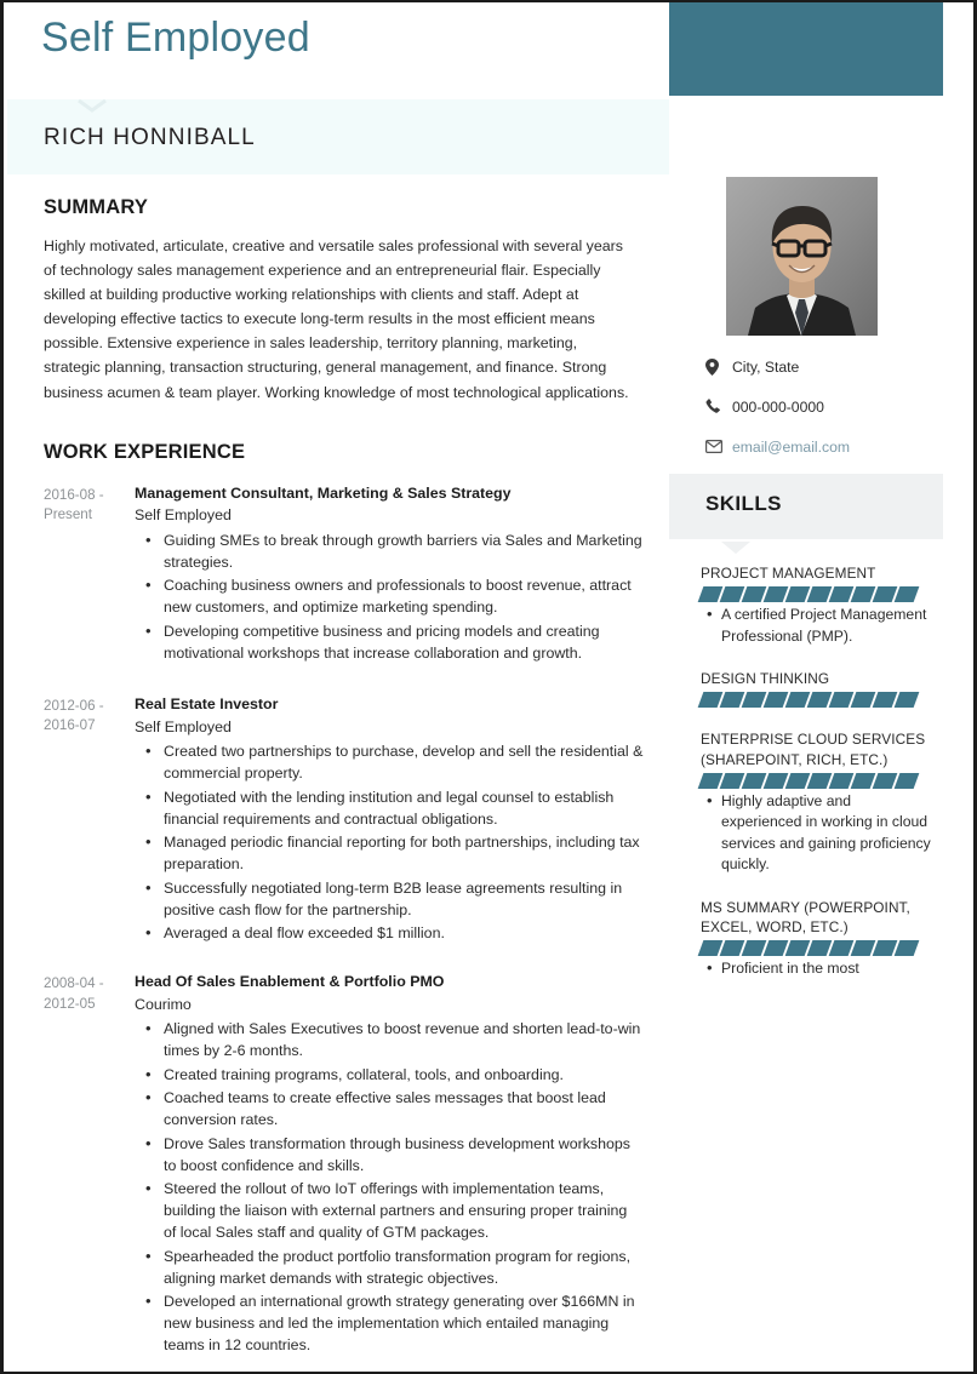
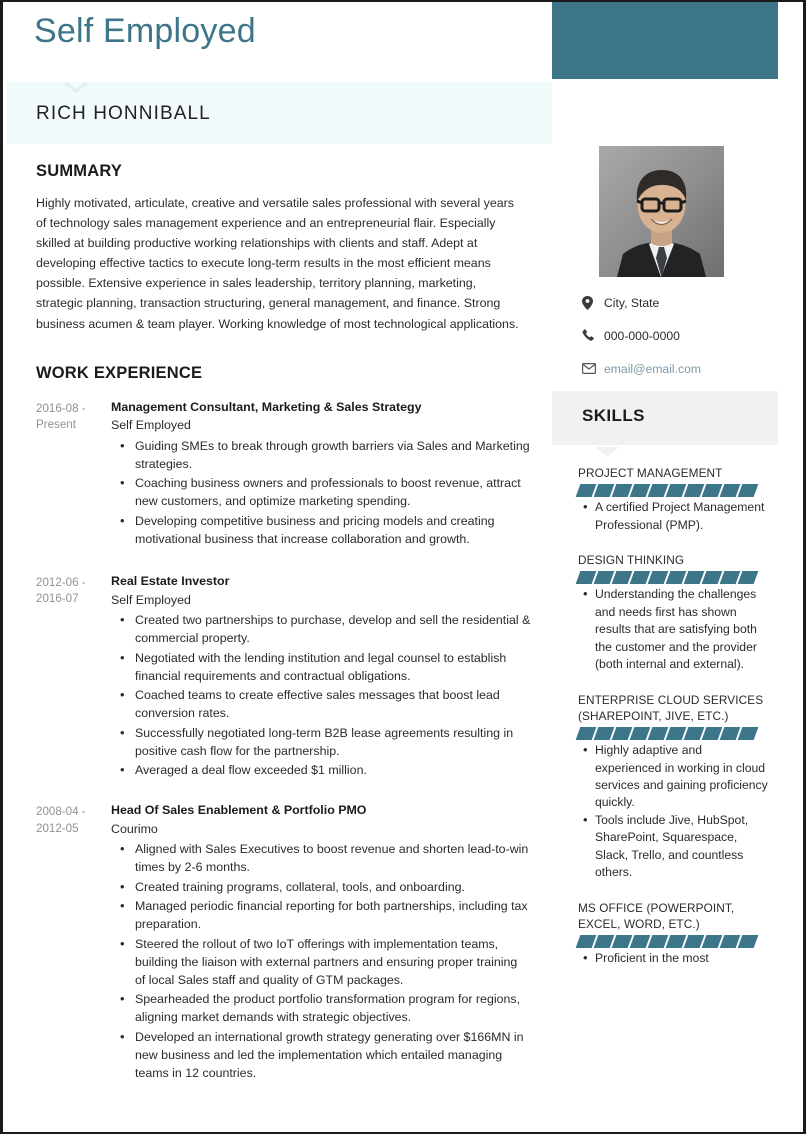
  Self Employed
  RICH HONNIBALL
  SUMMARY
  Highly motivated, articulate, creative and versatile sales professional with several years of technology sales management experience and an entrepreneurial flair. Especially skilled at building productive working relationships with clients and staff. Adept at developing effective tactics to execute long-term results in the most efficient means possible. Extensive experience in sales leadership, territory planning, marketing, strategic planning, transaction structuring, general management, and finance. Strong business acumen & team player. Working knowledge of most technological applications.
  WORK EXPERIENCE
  2016-08 - Present
  Management Consultant, Marketing & Sales Strategy
  Self Employed
  Guiding SMEs to break through growth barriers via Sales and Marketing strategies.
  Coaching business owners and professionals to boost revenue, attract new customers, and optimize marketing spending.
- Developing competitive business and pricing models and creating motivational workshops that increase collaboration and growth.
+ Developing competitive business and pricing models and creating motivational business that increase collaboration and growth.
  2012-06 - 2016-07
  Real Estate Investor
  Self Employed
  Created two partnerships to purchase, develop and sell the residential & commercial property.
  Negotiated with the lending institution and legal counsel to establish financial requirements and contractual obligations.
- Managed periodic financial reporting for both partnerships, including tax preparation.
+ Coached teams to create effective sales messages that boost lead conversion rates.
  Successfully negotiated long-term B2B lease agreements resulting in positive cash flow for the partnership.
  Averaged a deal flow exceeded $1 million.
  2008-04 - 2012-05
  Head Of Sales Enablement & Portfolio PMO
  Courimo
  Aligned with Sales Executives to boost revenue and shorten lead-to-win times by 2-6 months.
  Created training programs, collateral, tools, and onboarding.
- Coached teams to create effective sales messages that boost lead conversion rates.
+ Managed periodic financial reporting for both partnerships, including tax preparation.
- Drove Sales transformation through business development workshops to boost confidence and skills.
  Steered the rollout of two IoT offerings with implementation teams, building the liaison with external partners and ensuring proper training of local Sales staff and quality of GTM packages.
  Spearheaded the product portfolio transformation program for regions, aligning market demands with strategic objectives.
  Developed an international growth strategy generating over $166MN in new business and led the implementation which entailed managing teams in 12 countries.
  City, State
  000-000-0000
  email@email.com
  SKILLS
  PROJECT MANAGEMENT
  A certified Project Management Professional (PMP).
  DESIGN THINKING
+ Understanding the challenges and needs first has shown results that are satisfying both the customer and the provider (both internal and external).
- ENTERPRISE CLOUD SERVICES (SHAREPOINT, RICH, ETC.)
+ ENTERPRISE CLOUD SERVICES (SHAREPOINT, JIVE, ETC.)
  Highly adaptive and experienced in working in cloud services and gaining proficiency quickly.
+ Tools include Jive, HubSpot, SharePoint, Squarespace, Slack, Trello, and countless others.
- MS SUMMARY (POWERPOINT, EXCEL, WORD, ETC.)
+ MS OFFICE (POWERPOINT, EXCEL, WORD, ETC.)
  Proficient in the most
